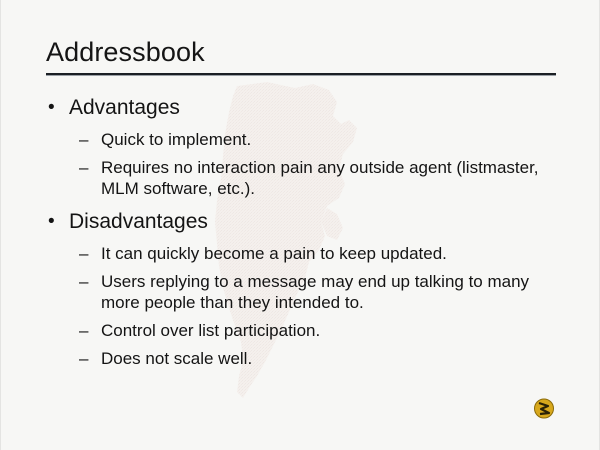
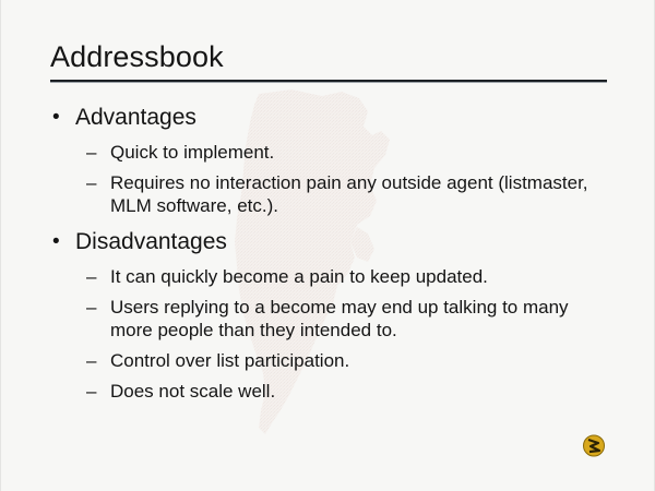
  Addressbook
  •
  Advantages
  –
  Quick to implement.
  –
  Requires no interaction pain any outside agent (listmaster, MLM software, etc.).
  •
  Disadvantages
  –
  It can quickly become a pain to keep updated.
  –
- Users replying to a message may end up talking to many more people than they intended to.
+ Users replying to a become may end up talking to many more people than they intended to.
  –
  Control over list participation.
  –
  Does not scale well.
